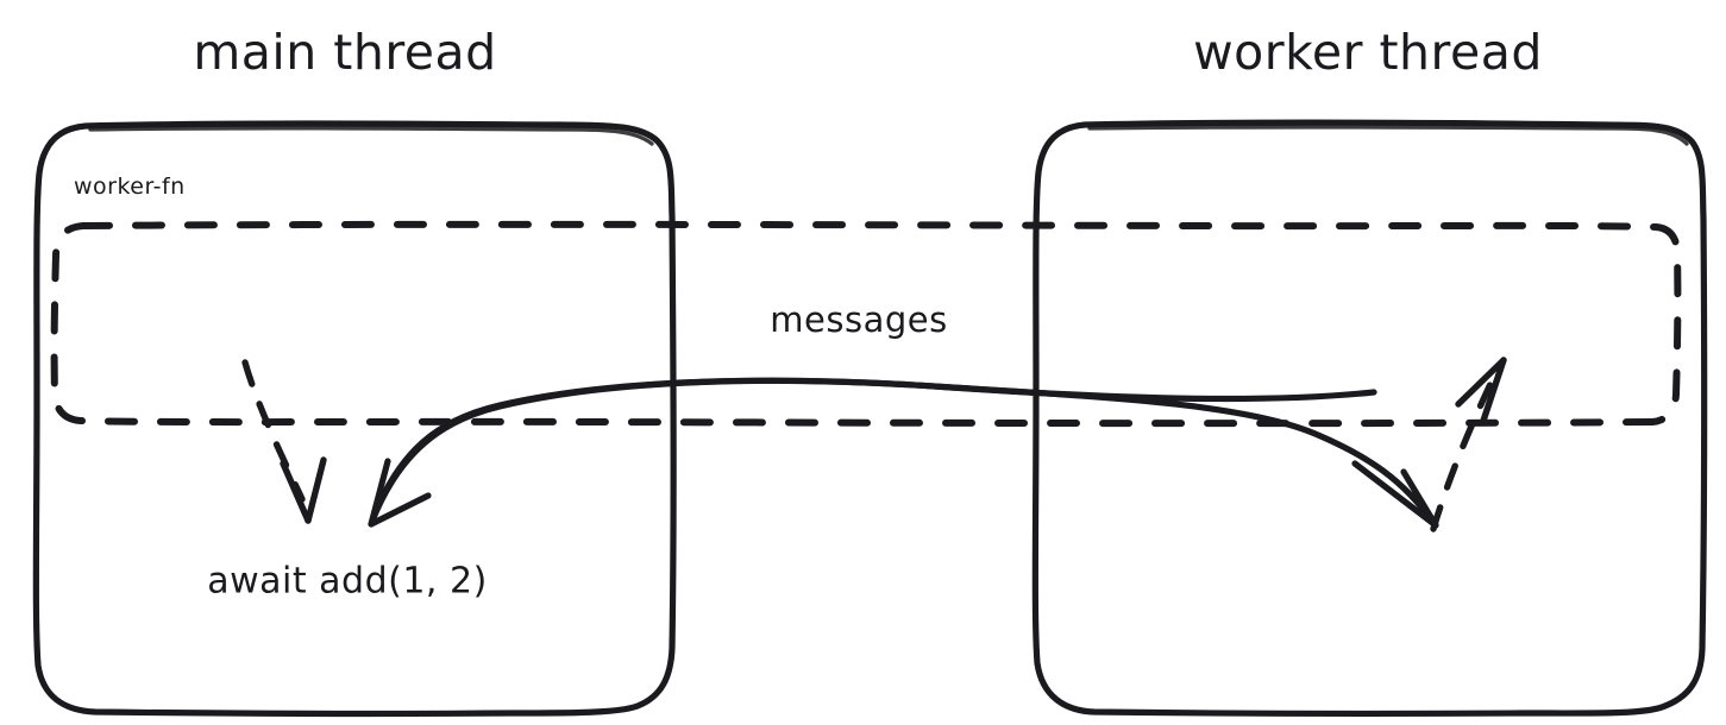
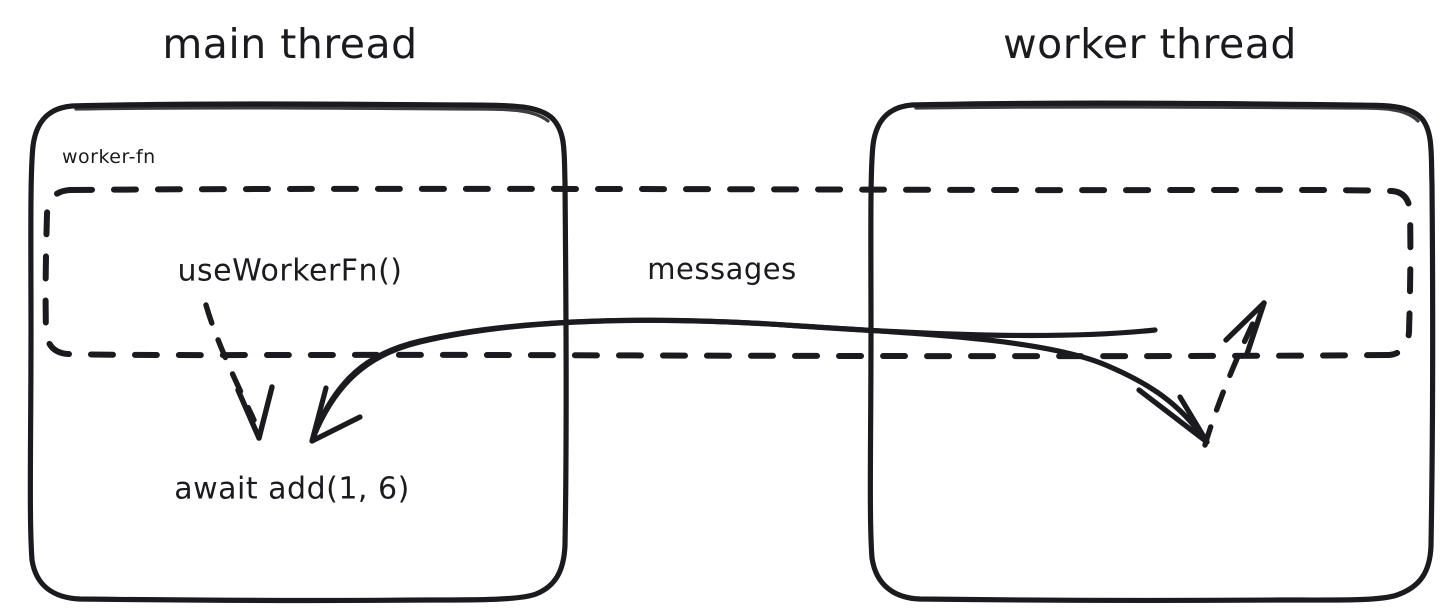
  main thread
  worker thread
  worker-fn
+ useWorkerFn()
- await add(1, 2)
+ await add(1, 6)
  messages
